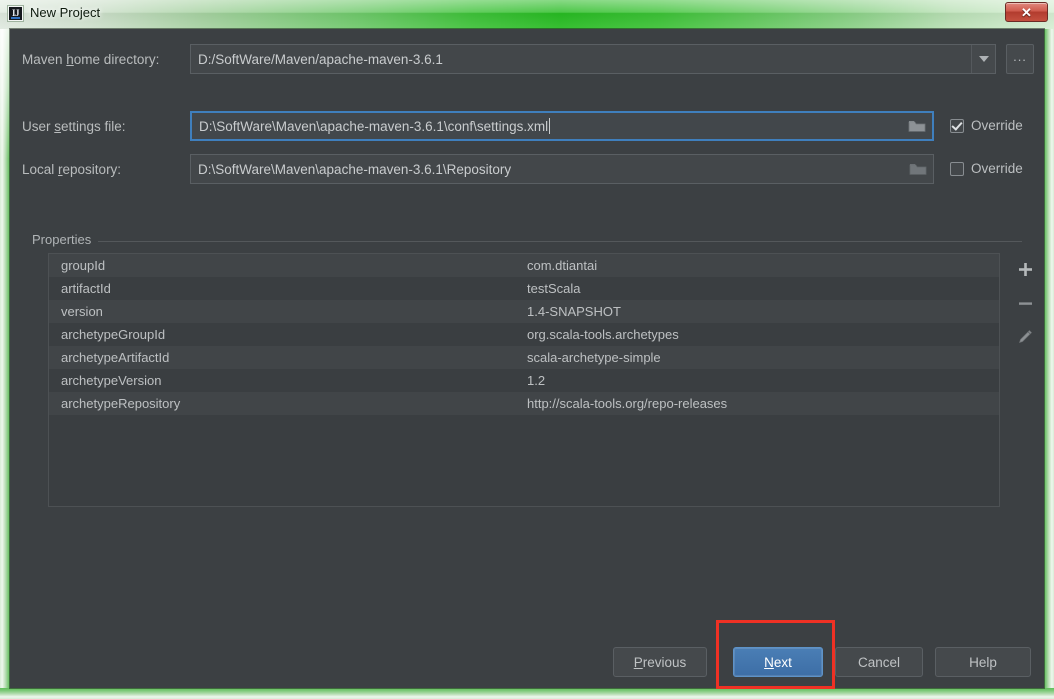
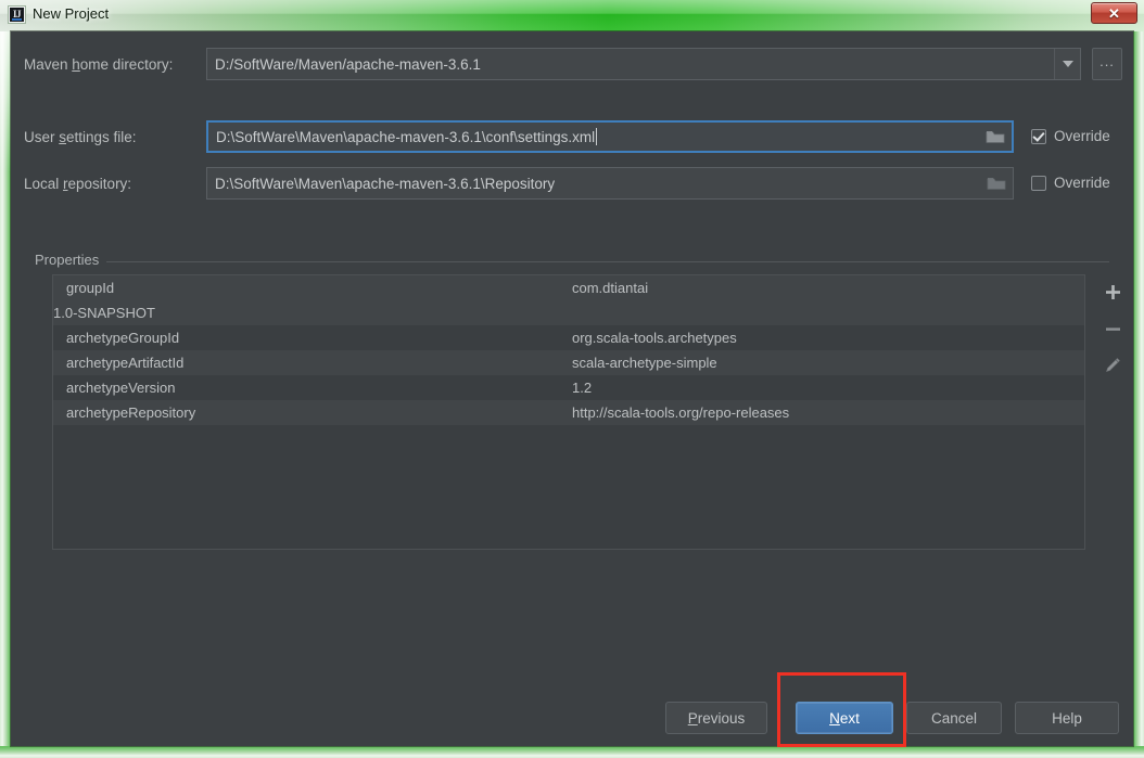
  New Project
  ✕
  Maven home directory:
  D:/SoftWare/Maven/apache-maven-3.6.1
  ...
  User settings file:
  D:\SoftWare\Maven\apache-maven-3.6.1\conf\settings.xml
  Override
  Local repository:
  D:\SoftWare\Maven\apache-maven-3.6.1\Repository
  Override
  Properties
  groupId
  com.dtiantai
- artifactId
- testScala
- version
- 1.4-SNAPSHOT
+ 1.0-SNAPSHOT
  archetypeGroupId
  org.scala-tools.archetypes
  archetypeArtifactId
  scala-archetype-simple
  archetypeVersion
  1.2
  archetypeRepository
  http://scala-tools.org/repo-releases
  P
  revious
  N
  ext
  Cancel
  Help
